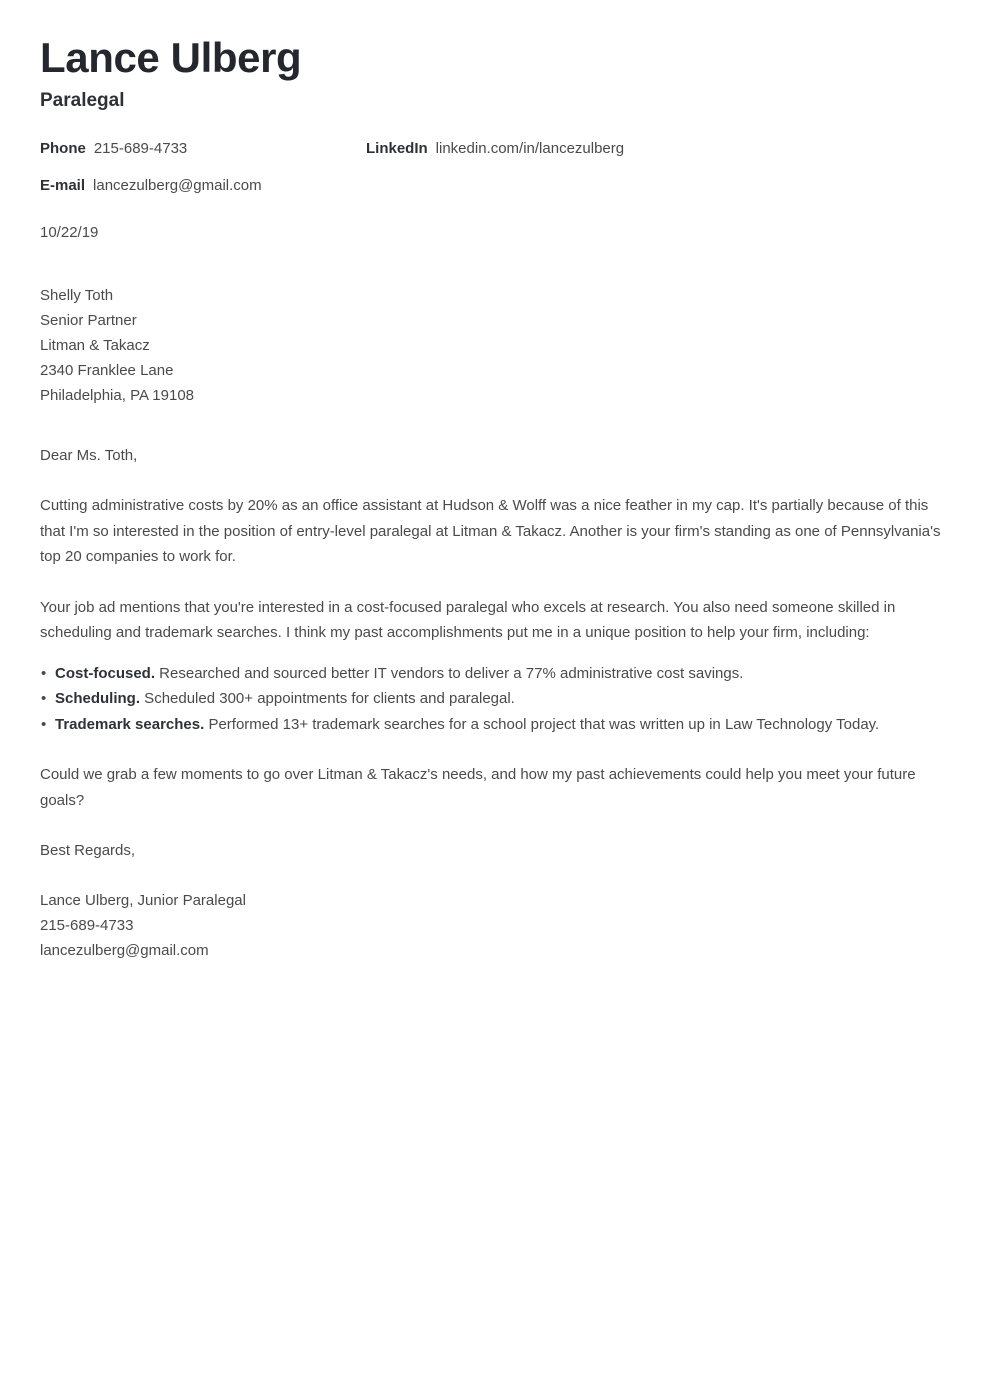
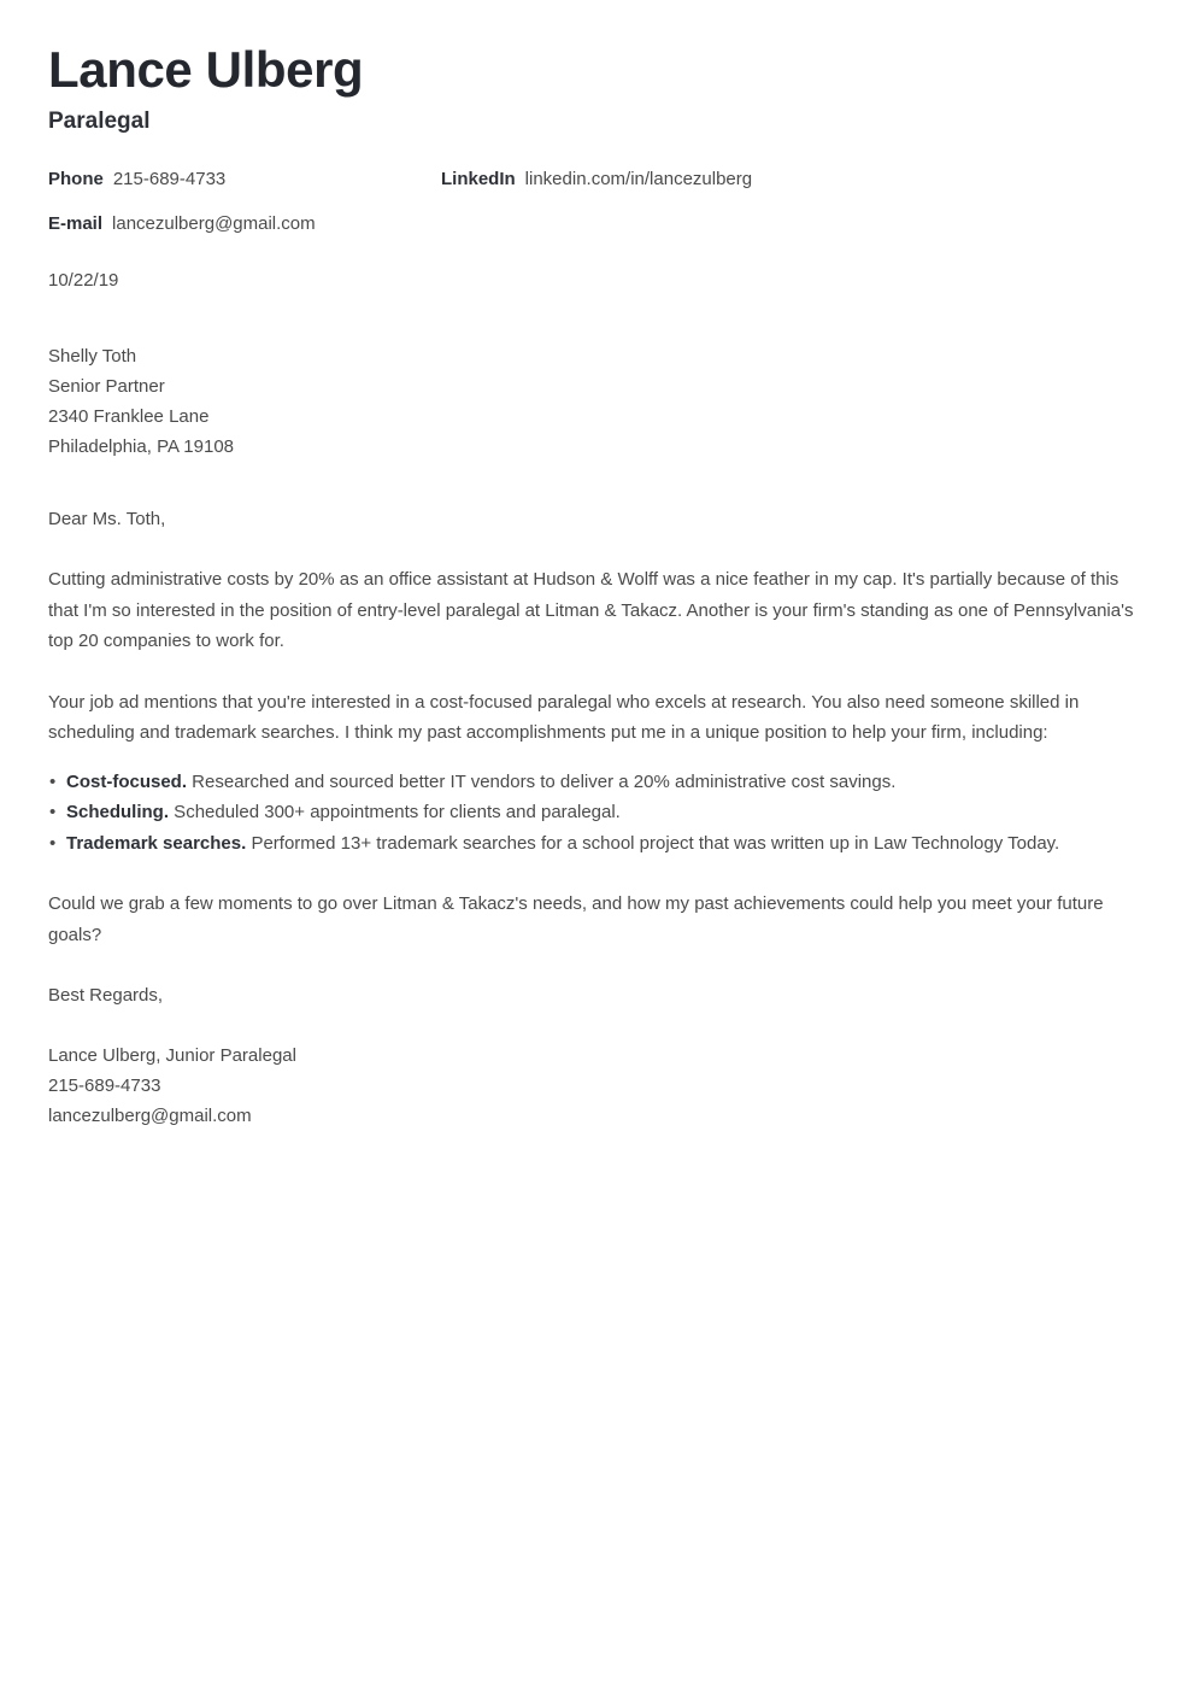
  Lance Ulberg
  Paralegal
  Phone
  215-689-4733
  LinkedIn
  linkedin.com/in/lancezulberg
  E-mail
  lancezulberg@gmail.com
  10/22/19
  Shelly Toth
  Senior Partner
- Litman & Takacz
  2340 Franklee Lane
  Philadelphia, PA 19108
  Dear Ms. Toth,
  Cutting administrative costs by 20% as an office assistant at Hudson & Wolff was a nice feather in my cap. It's partially because of this that I'm so interested in the position of entry-level paralegal at Litman & Takacz. Another is your firm's standing as one of Pennsylvania's top 20 companies to work for.
  Your job ad mentions that you're interested in a cost-focused paralegal who excels at research. You also need someone skilled in scheduling and trademark searches. I think my past accomplishments put me in a unique position to help your firm, including:
- Cost-focused. Researched and sourced better IT vendors to deliver a 77% administrative cost savings.
+ Cost-focused. Researched and sourced better IT vendors to deliver a 20% administrative cost savings.
  Scheduling. Scheduled 300+ appointments for clients and paralegal.
  Trademark searches. Performed 13+ trademark searches for a school project that was written up in Law Technology Today.
  Could we grab a few moments to go over Litman & Takacz's needs, and how my past achievements could help you meet your future goals?
  Best Regards,
  Lance Ulberg, Junior Paralegal
  215-689-4733
  lancezulberg@gmail.com
